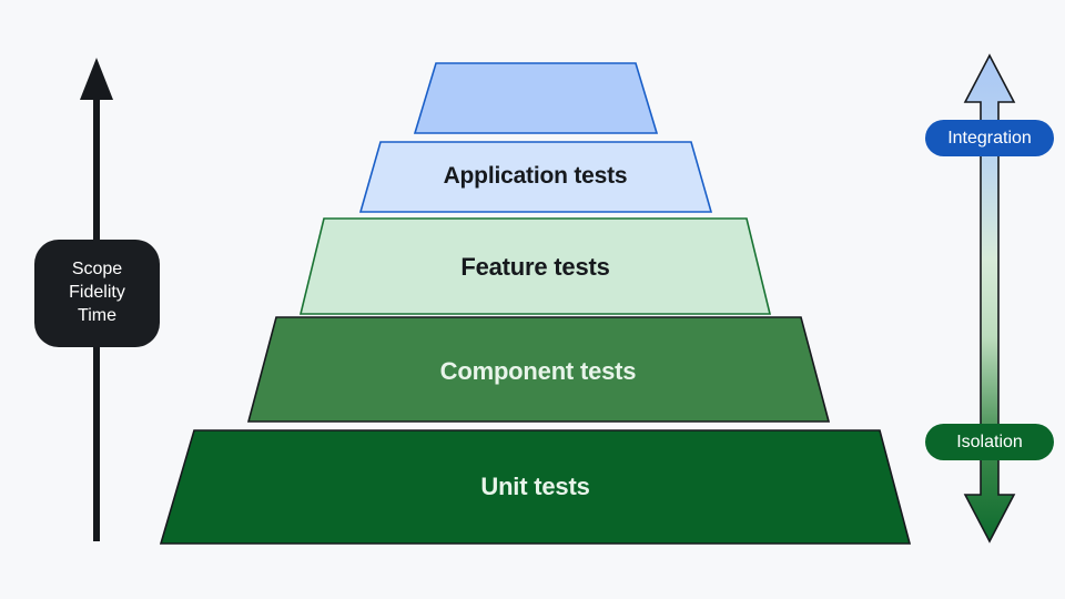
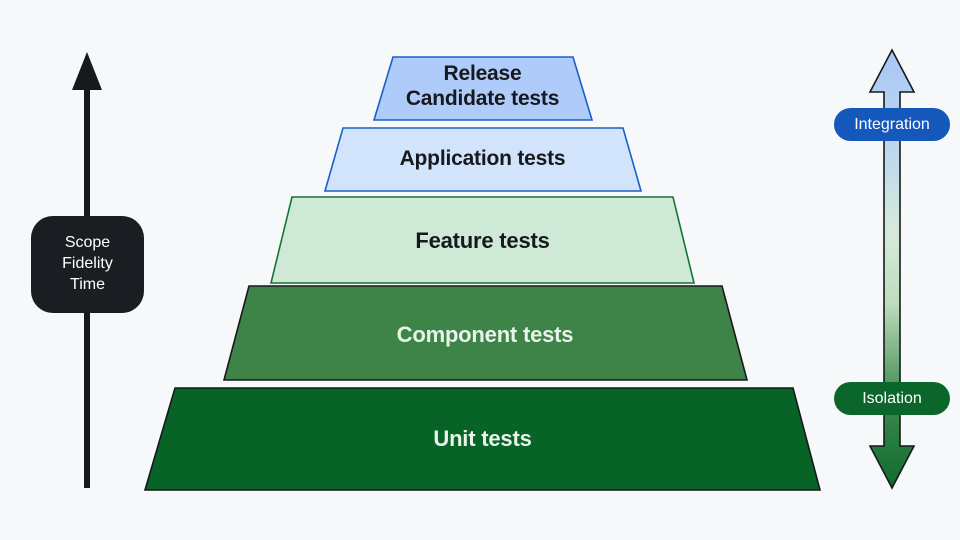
+ Release
+ Candidate tests
  Application tests
  Feature tests
  Component tests
  Unit tests
  Scope
  Fidelity
  Time
  Integration
  Isolation
